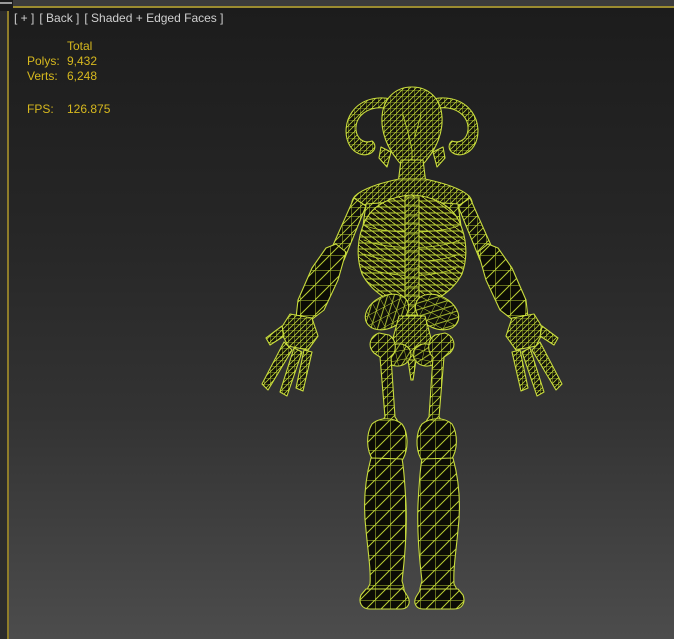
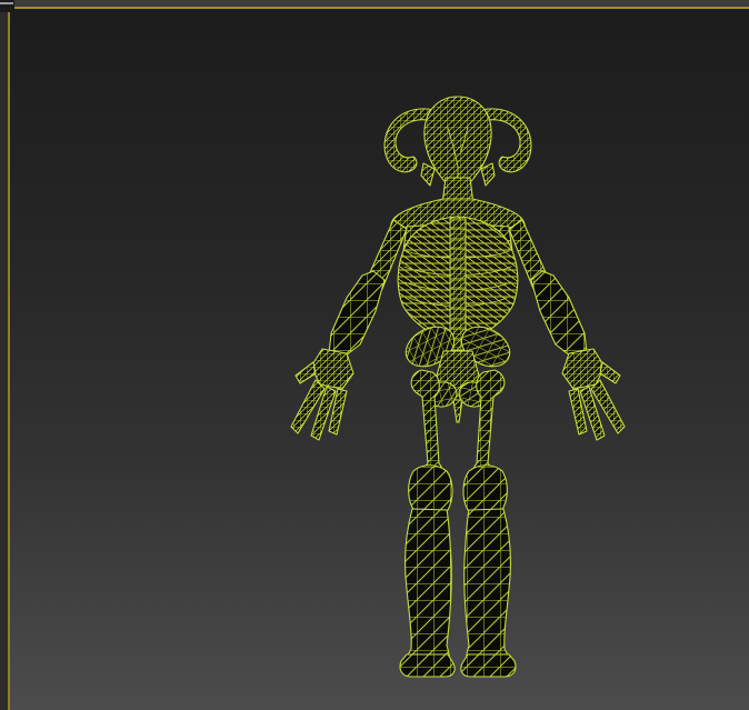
- [ + ]
- [ Back ]
- [ Shaded + Edged Faces ]
- Total
- Polys:
- 9,432
- Verts:
- 6,248
- FPS:
- 126.875
